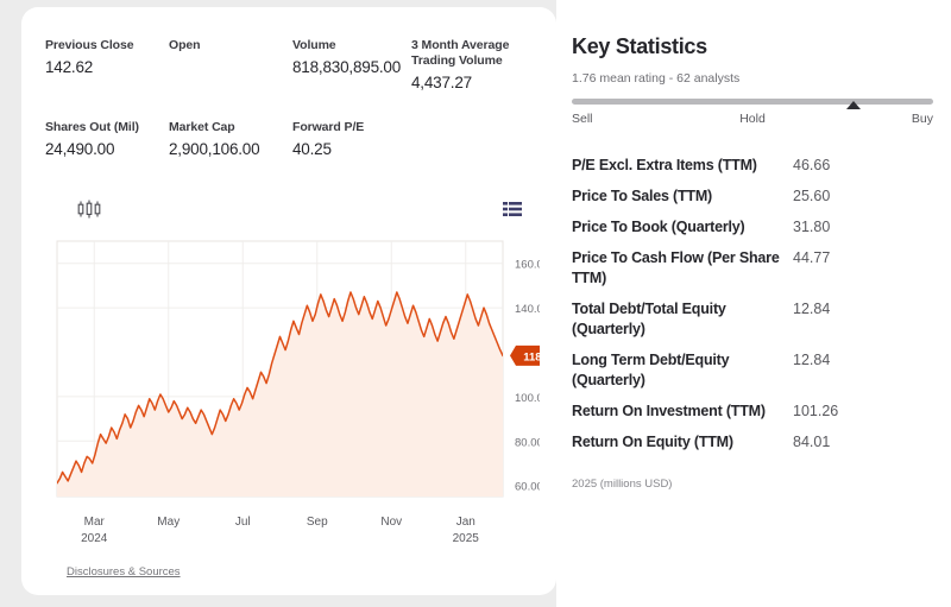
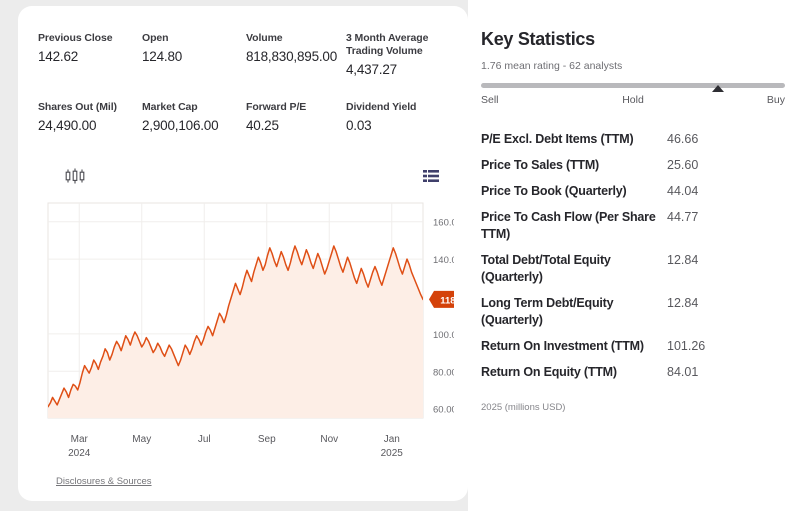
  Previous Close
  142.62
  Open
+ 124.80
  Volume
  818,830,895.00
  3 Month Average Trading Volume
  4,437.27
  Shares Out (Mil)
  24,490.00
  Market Cap
  2,900,106.00
  Forward P/E
  40.25
+ Dividend Yield
+ 0.03
  80.0
  60.0
  Mar
  2024
  May
  Jul
  Sep
  Nov
  Jan
  2025
  Disclosures & Sources
  Key Statistics
  1.76 mean rating - 62 analysts
  Sell
  Hold
  Buy
- P/E Excl. Extra Items (TTM)
+ P/E Excl. Debt Items (TTM)
  46.66
  Price To Sales (TTM)
  25.60
  Price To Book (Quarterly)
- 31.80
+ 44.04
  Price To Cash Flow (Per Share TTM)
  44.77
  Total Debt/Total Equity (Quarterly)
  12.84
  Long Term Debt/Equity (Quarterly)
  12.84
  Return On Investment (TTM)
  101.26
  Return On Equity (TTM)
  84.01
  2025 (millions USD)
